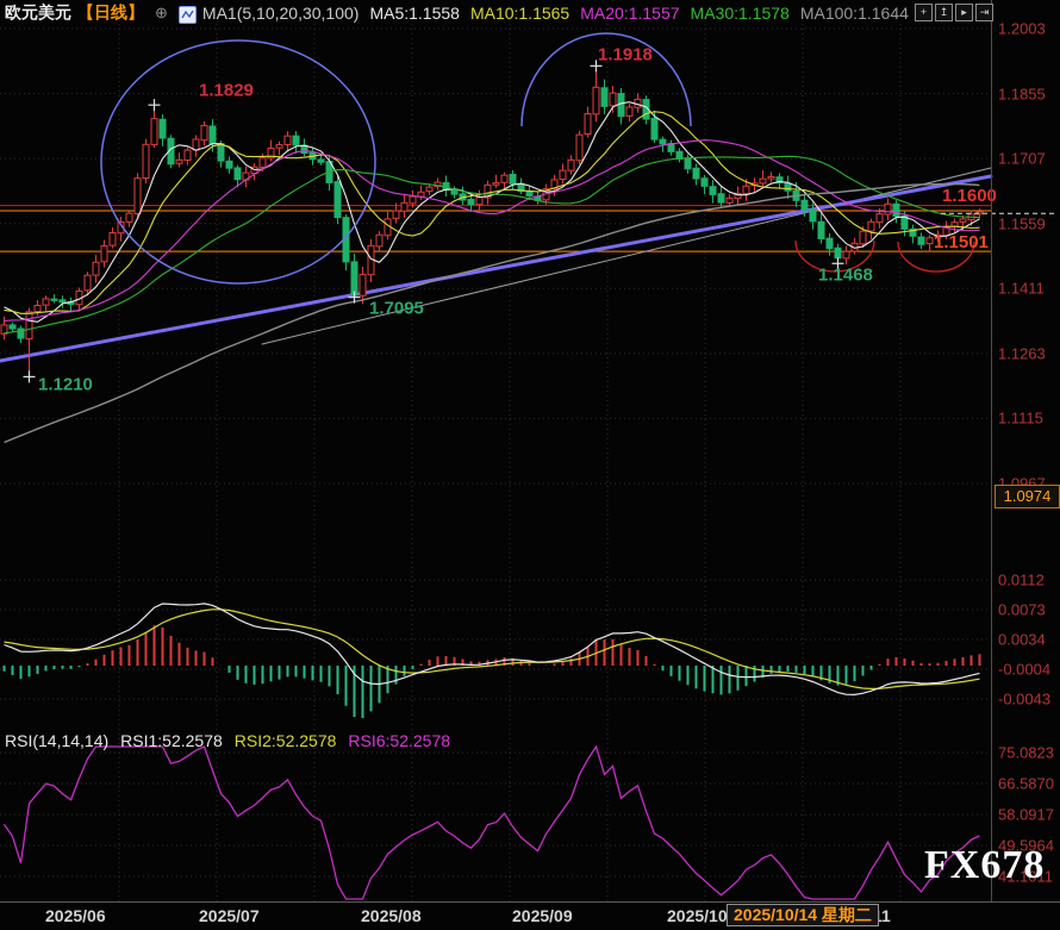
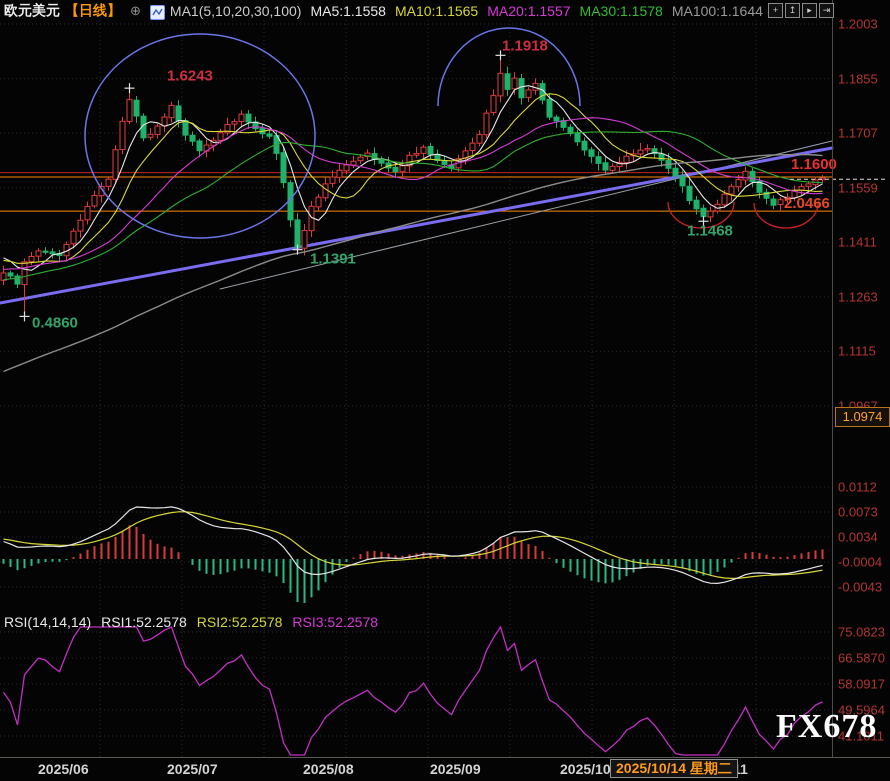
  1.160
- 1.1501
+ 2.0466
- 1.1829
+ 1.6243
  1.1918
- 1.7095
+ 1.1391
- 1.1210
+ 0.4860
  1.1468
  欧元美元
  【日线】
  ⊕
  MA1(5,10,20,30,100)
  MA5:1.1558
  MA10:1.1565
  MA20:1.1557
  MA30:1.1578
  MA100:1.1644
  +
  ↥
  ▸
  ⇥
  RSI(14,14,14)
  RSI1:52.2578
  RSI2:52.2578
- RSI6:52.2578
+ RSI3:52.2578
  1.2003
  1.1855
  1.1707
  1.1559
  1.1411
  1.1263
  1.1115
  1.0967
  0.0112
  0.0073
  0.0034
  -0.0004
  -0.0043
  75.0823
  66.5870
  58.0917
  49.5964
  41.1011
  2025/06
  2025/07
  2025/08
  2025/09
  2025/10
  1.0974
  2025/10/14 星期二
  FX678
